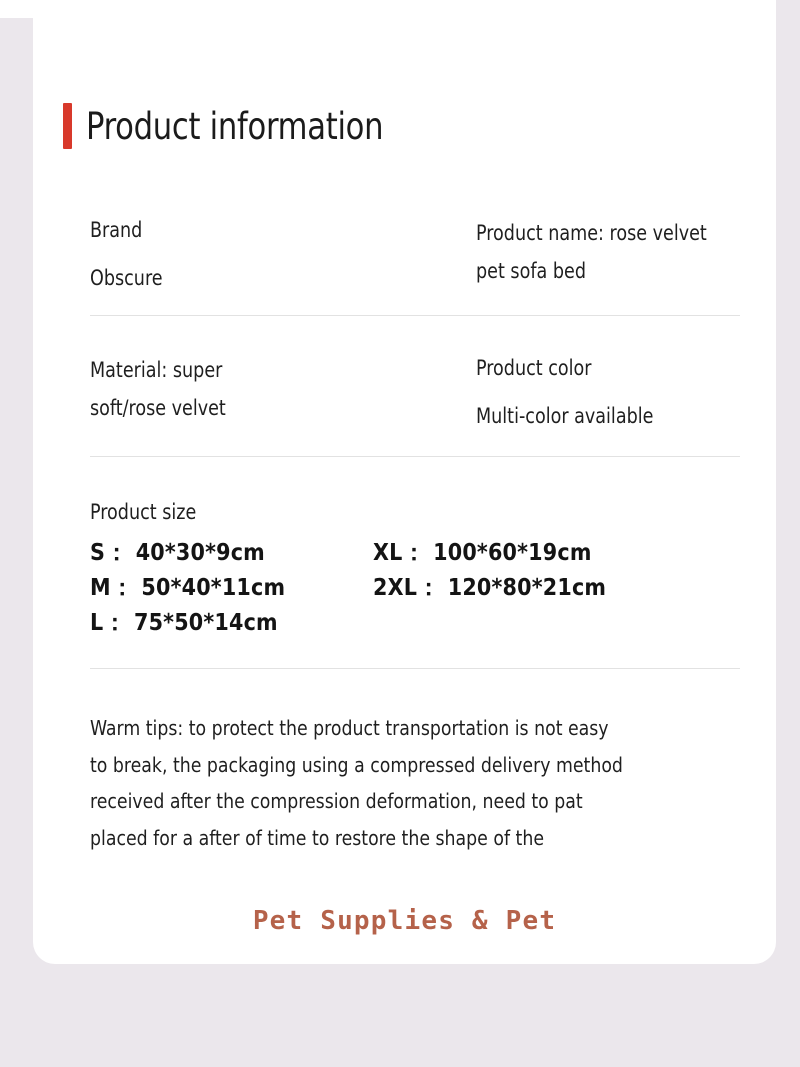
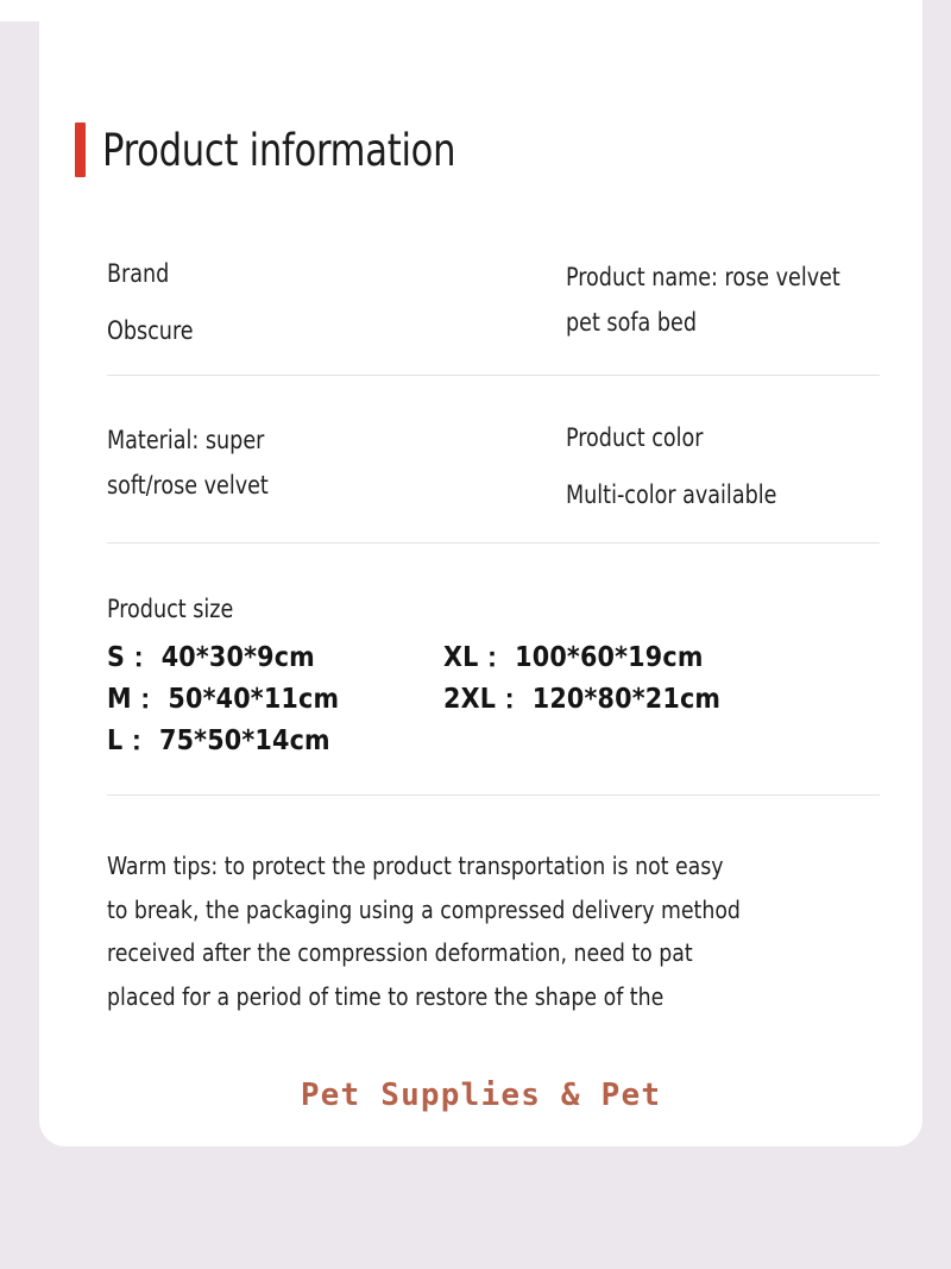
  Product information
  Brand
  Obscure
  Product name: rose velvet
  pet sofa bed
  Material: super
  soft/rose velvet
  Product color
  Multi-color available
  Product size
  S： 40*30*9cm
  M： 50*40*11cm
  L： 75*50*14cm
  XL： 100*60*19cm
  2XL： 120*80*21cm
  Warm tips: to protect the product transportation is not easy
  to break, the packaging using a compressed delivery method
  received after the compression deformation, need to pat
- placed for a after of time to restore the shape of the
+ placed for a period of time to restore the shape of the
  Pet Supplies & Pet
